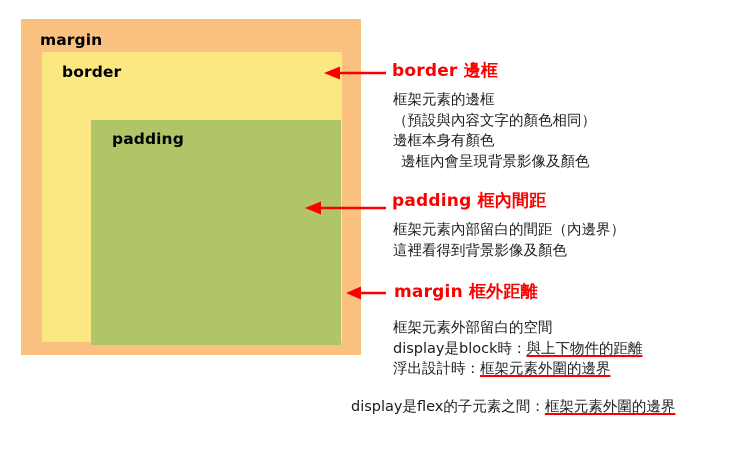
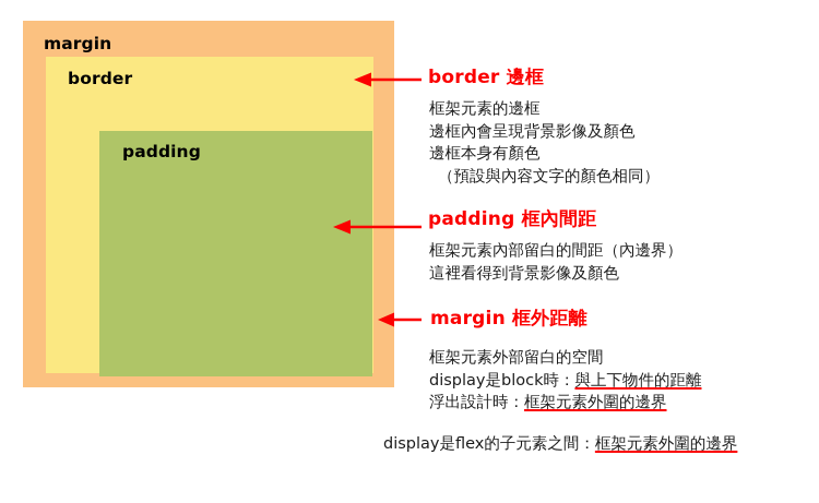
  margin
  border
  padding
  border 邊框
  框架元素的邊框
- （預設與內容文字的顏色相同）
+ 邊框內會呈現背景影像及顏色
  邊框本身有顏色
- 邊框內會呈現背景影像及顏色
+ （預設與內容文字的顏色相同）
  padding 框內間距
  框架元素內部留白的間距（內邊界）
  這裡看得到背景影像及顏色
  margin 框外距離
  框架元素外部留白的空間
  display是block時：與上下物件的距離
  浮出設計時：框架元素外圍的邊界
  display是flex的子元素之間：框架元素外圍的邊界
